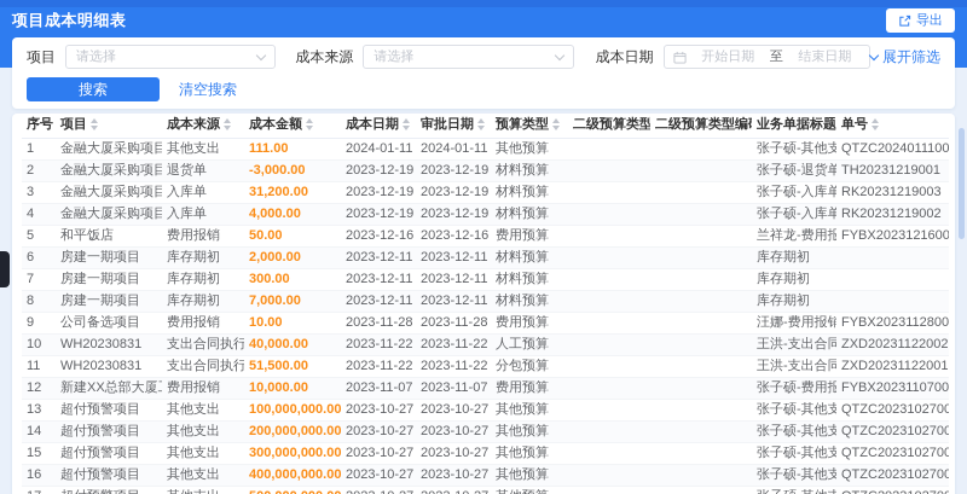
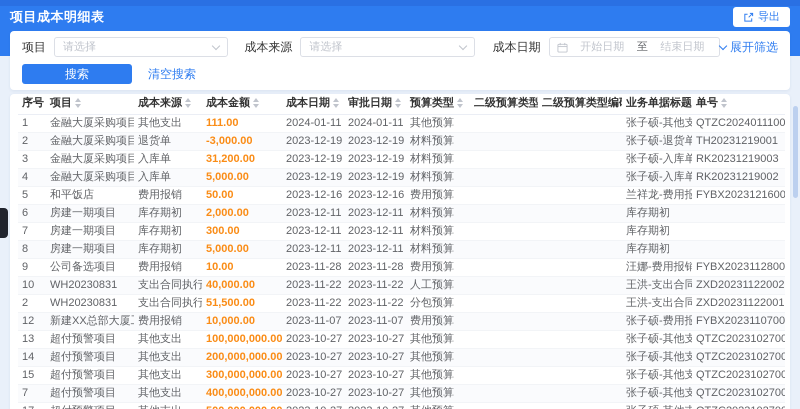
  项目成本明细表
  导出
  项目
  请选择
  成本来源
  请选择
  成本日期
  开始日期
  至
  结束日期
  展开筛选
  搜索
  清空搜索
  序号	项目	成本来源	成本金额	成本日期	审批日期	预算类型	二级预算类型	二级预算类型编	业务单据标题	单号
  1	金融大厦采购项目	其他支出	111.00	2024-01-11	2024-01-11	其他预算			张子硕-其他支	QTZC2024011100
  2	金融大厦采购项目	退货单	-3,000.00	2023-12-19	2023-12-19	材料预算			张子硕-退货单	TH20231219001
  3	金融大厦采购项目	入库单	31,200.00	2023-12-19	2023-12-19	材料预算			张子硕-入库单	RK20231219003
- 4	金融大厦采购项目	入库单	4,000.00	2023-12-19	2023-12-19	材料预算			张子硕-入库单	RK20231219002
+ 4	金融大厦采购项目	入库单	5,000.00	2023-12-19	2023-12-19	材料预算			张子硕-入库单	RK20231219002
  5	和平饭店	费用报销	50.00	2023-12-16	2023-12-16	费用预算			兰祥龙-费用报	FYBX2023121600
  6	房建一期项目	库存期初	2,000.00	2023-12-11	2023-12-11	材料预算			库存期初
  7	房建一期项目	库存期初	300.00	2023-12-11	2023-12-11	材料预算			库存期初
- 8	房建一期项目	库存期初	7,000.00	2023-12-11	2023-12-11	材料预算			库存期初
+ 8	房建一期项目	库存期初	5,000.00	2023-12-11	2023-12-11	材料预算			库存期初
  9	公司备选项目	费用报销	10.00	2023-11-28	2023-11-28	费用预算			汪娜-费用报销	FYBX2023112800
  10	WH20230831	支出合同执行	40,000.00	2023-11-22	2023-11-22	人工预算			王洪-支出合同	ZXD20231122002
- 11	WH20230831	支出合同执行	51,500.00	2023-11-22	2023-11-22	分包预算			王洪-支出合同	ZXD20231122001
+ 2	WH20230831	支出合同执行	51,500.00	2023-11-22	2023-11-22	分包预算			王洪-支出合同	ZXD20231122001
  12	新建XX总部大厦	费用报销	10,000.00	2023-11-07	2023-11-07	费用预算			张子硕-费用报	FYBX2023110700
  13	超付预警项目	其他支出	100,000,000.00	2023-10-27	2023-10-27	其他预算			张子硕-其他支	QTZC2023102700
  14	超付预警项目	其他支出	200,000,000.00	2023-10-27	2023-10-27	其他预算			张子硕-其他支	QTZC2023102700
  15	超付预警项目	其他支出	300,000,000.00	2023-10-27	2023-10-27	其他预算			张子硕-其他支	QTZC2023102700
- 16	超付预警项目	其他支出	400,000,000.00	2023-10-27	2023-10-27	其他预算			张子硕-其他支	QTZC2023102700
+ 7	超付预警项目	其他支出	400,000,000.00	2023-10-27	2023-10-27	其他预算			张子硕-其他支	QTZC2023102700
